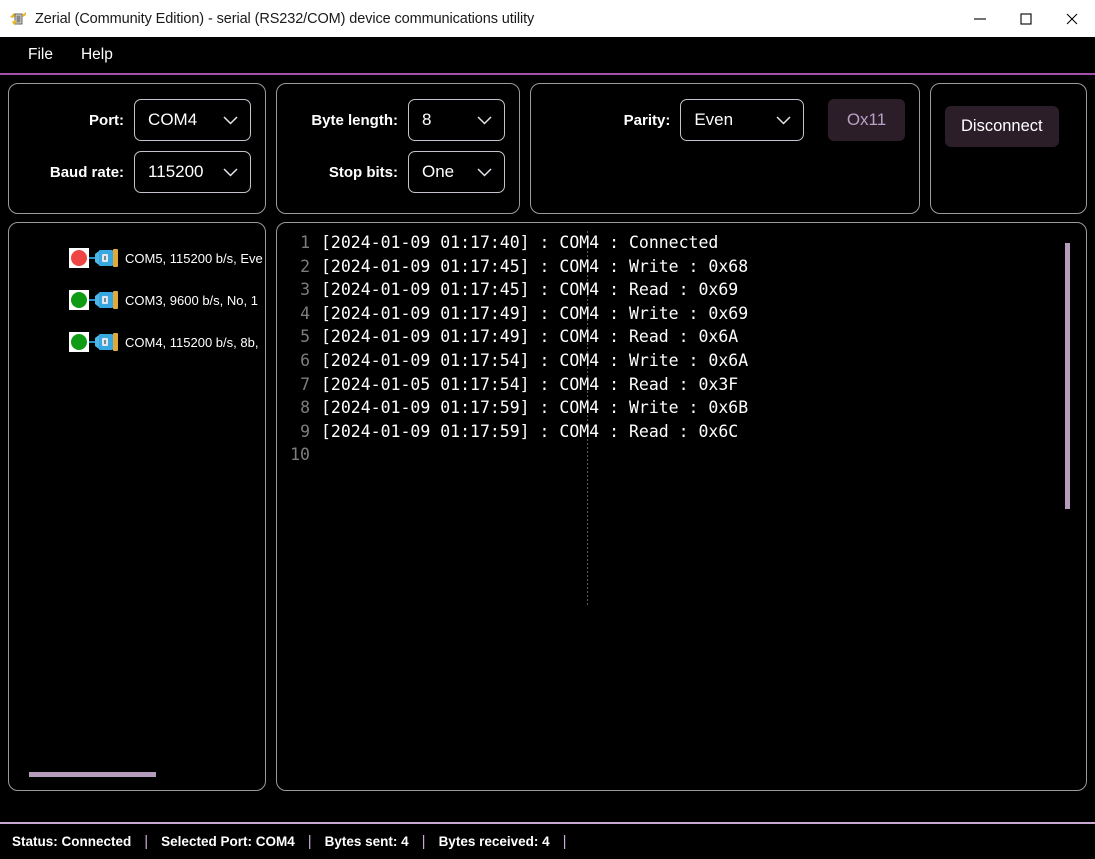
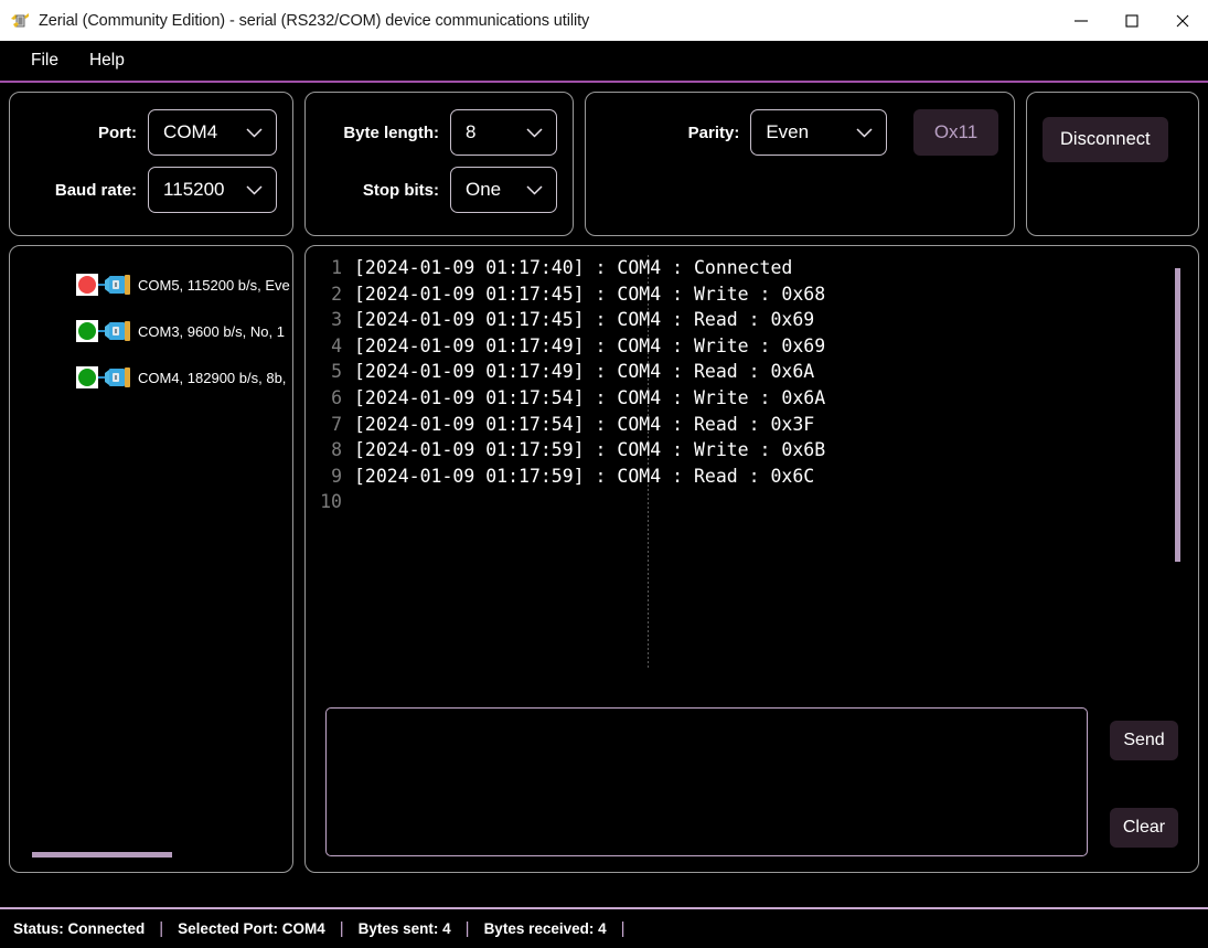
  Zerial (Community Edition) - serial (RS232/COM) device communications utility
  File
  Help
  Port:
  COM4
  Baud rate:
  115200
  Byte length:
  8
  Stop bits:
  One
  Parity:
  Even
  Ox11
  Disconnect
  COM5, 115200 b/s, Eve
  COM3, 9600 b/s, No, 1
- COM4, 115200 b/s, 8b,
+ COM4, 182900 b/s, 8b,
  1
  [2024-01-09 01:17:40] : COM4 : Connected
  2
  [2024-01-09 01:17:45] : COM4 : Write : 0x68
  3
  [2024-01-09 01:17:45] : COM4 : Read : 0x69
  4
  [2024-01-09 01:17:49] : COM4 : Write : 0x69
  5
  [2024-01-09 01:17:49] : COM4 : Read : 0x6A
  6
  [2024-01-09 01:17:54] : COM4 : Write : 0x6A
  7
- [2024-01-05 01:17:54] : COM4 : Read : 0x3F
+ [2024-01-09 01:17:54] : COM4 : Read : 0x3F
  8
  [2024-01-09 01:17:59] : COM4 : Write : 0x6B
  9
  [2024-01-09 01:17:59] : COM4 : Read : 0x6C
  10
+ Send
+ Clear
  Status: Connected
  |
  Selected Port: COM4
  |
  Bytes sent: 4
  |
  Bytes received: 4
  |
